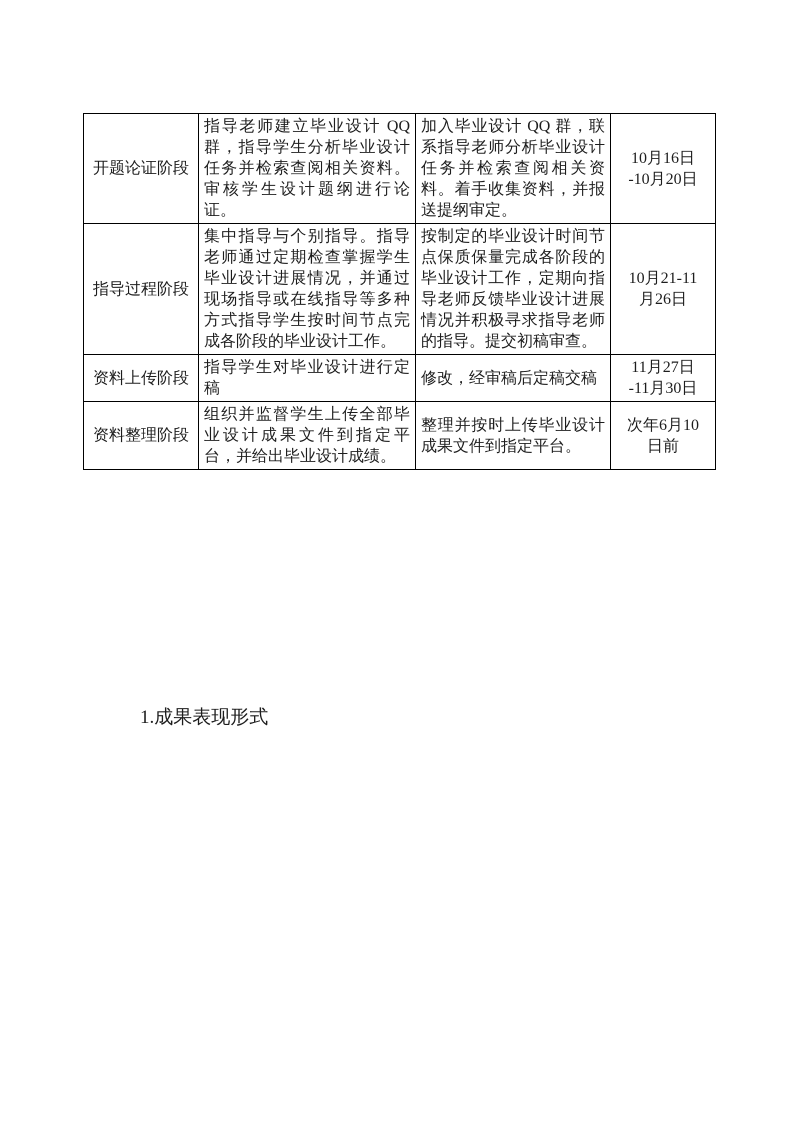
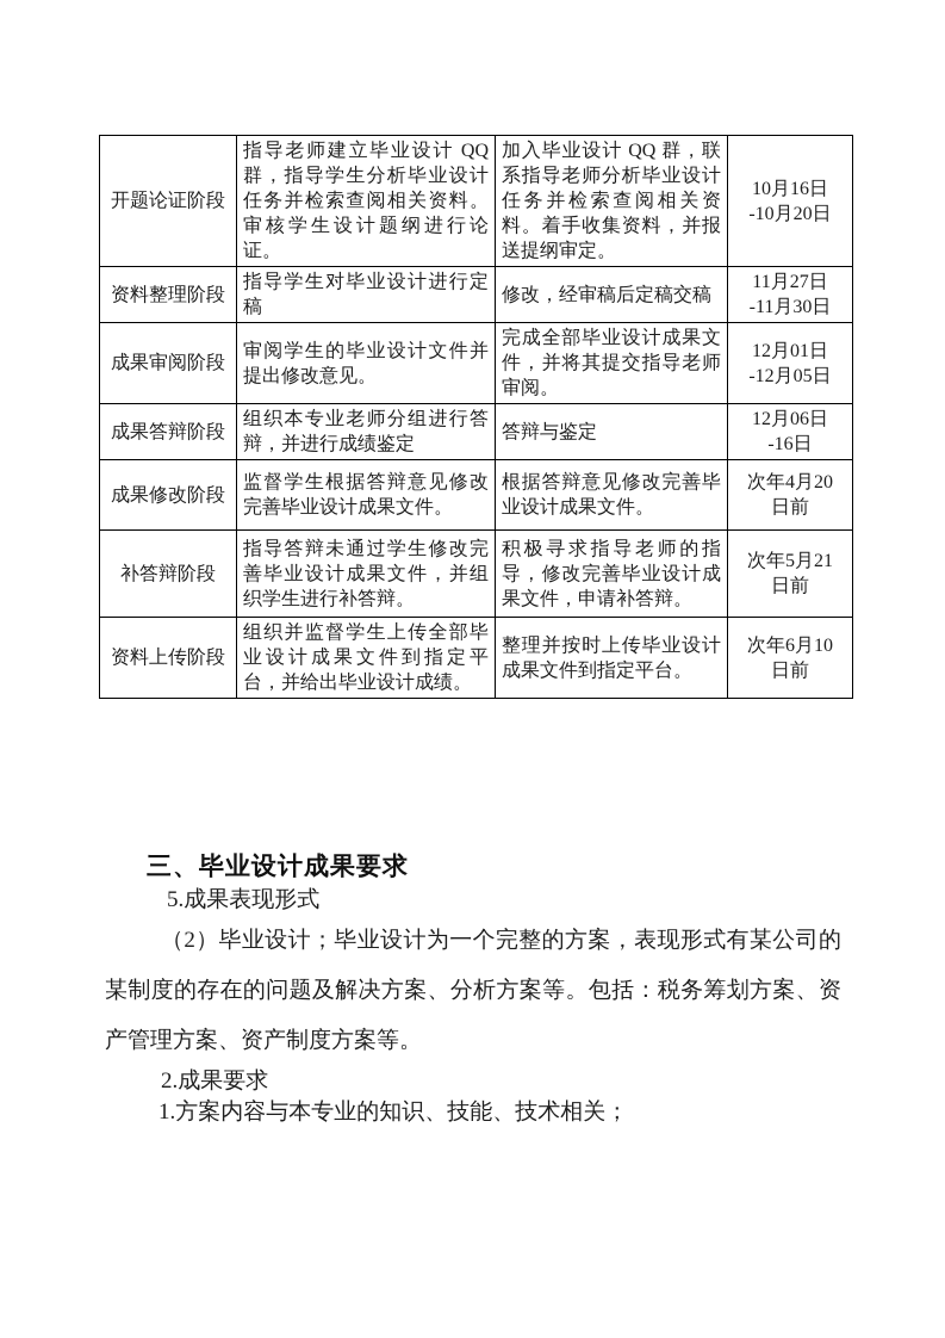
  开题论证阶段	指导老师建立毕业设计 QQ 群，指导学生分析毕业设计任务并检索查阅相关资料。审核学生设计题纲进行论证。	加入毕业设计 QQ 群，联系指导老师分析毕业设计任务并检索查阅相关资料。着手收集资料，并报送提纲审定。	10月16日 -10月20日
- 指导过程阶段	集中指导与个别指导。指导老师通过定期检查掌握学生毕业设计进展情况，并通过现场指导或在线指导等多种方式指导学生按时间节点完成各阶段的毕业设计工作。	按制定的毕业设计时间节点保质保量完成各阶段的毕业设计工作，定期向指导老师反馈毕业设计进展情况并积极寻求指导老师的指导。提交初稿审查。	10月21-11 月26日
- 资料上传阶段	指导学生对毕业设计进行定稿	修改，经审稿后定稿交稿	11月27日 -11月30日
+ 资料整理阶段	指导学生对毕业设计进行定稿	修改，经审稿后定稿交稿	11月27日 -11月30日
+ 成果审阅阶段	审阅学生的毕业设计文件并提出修改意见。	完成全部毕业设计成果文件，并将其提交指导老师审阅。	12月01日 -12月05日
+ 成果答辩阶段	组织本专业老师分组进行答辩，并进行成绩鉴定	答辩与鉴定	12月06日 -16日
+ 成果修改阶段	监督学生根据答辩意见修改完善毕业设计成果文件。	根据答辩意见修改完善毕业设计成果文件。	次年4月20 日前
+ 补答辩阶段	指导答辩未通过学生修改完善毕业设计成果文件，并组织学生进行补答辩。	积极寻求指导老师的指导，修改完善毕业设计成果文件，申请补答辩。	次年5月21 日前
- 资料整理阶段	组织并监督学生上传全部毕业设计成果文件到指定平台，并给出毕业设计成绩。	整理并按时上传毕业设计成果文件到指定平台。	次年6月10 日前
+ 资料上传阶段	组织并监督学生上传全部毕业设计成果文件到指定平台，并给出毕业设计成绩。	整理并按时上传毕业设计成果文件到指定平台。	次年6月10 日前
+ 三、毕业设计成果要求
- 1.成果表现形式
+ 5.成果表现形式
+ （2）毕业设计；毕业设计为一个完整的方案，表现形式有某公司的某制度的存在的问题及解决方案、分析方案等。包括：税务筹划方案、资产管理方案、资产制度方案等。
+ 2.成果要求
+ 1.方案内容与本专业的知识、技能、技术相关；
